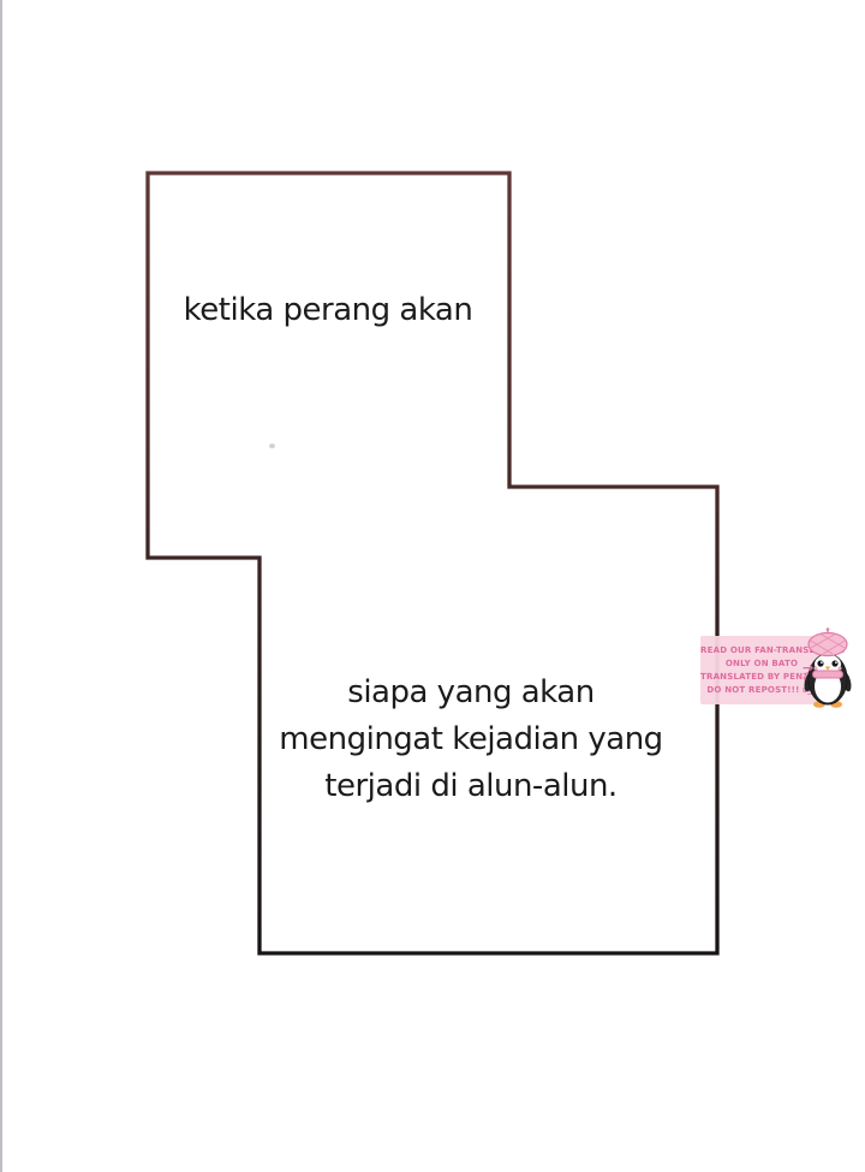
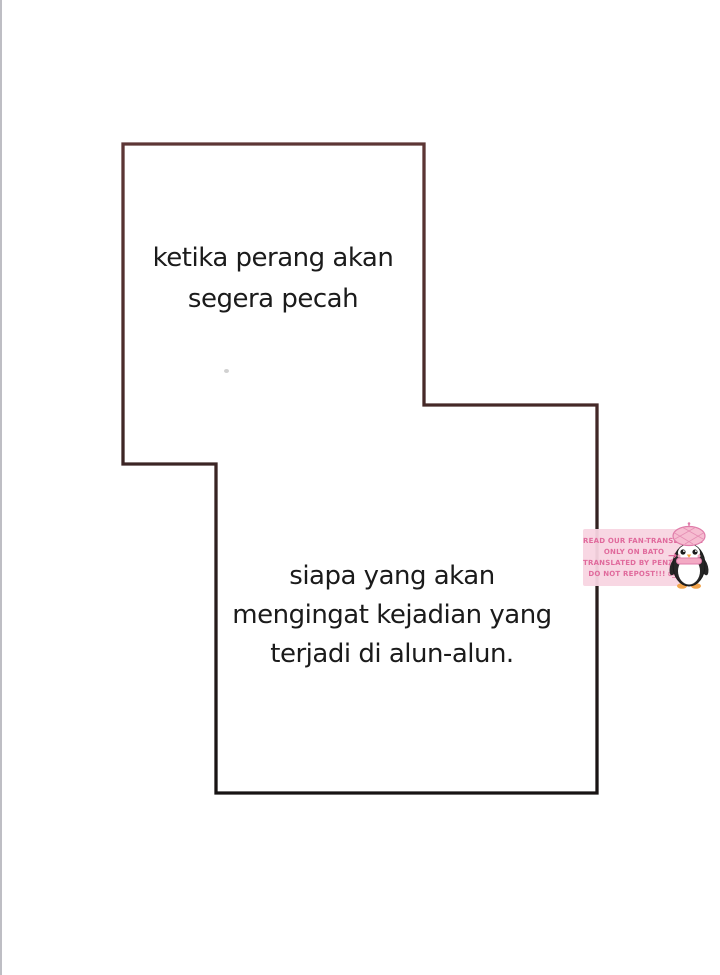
  ketika perang akan
+ segera pecah
  siapa yang akan
  mengingat kejadian yang
  terjadi di alun-alun.
  READ OUR FAN-TRANS
  ONLY ON BATO
  TRANSLATED BY PEN
  DO NOT REPOST!!!
  →
